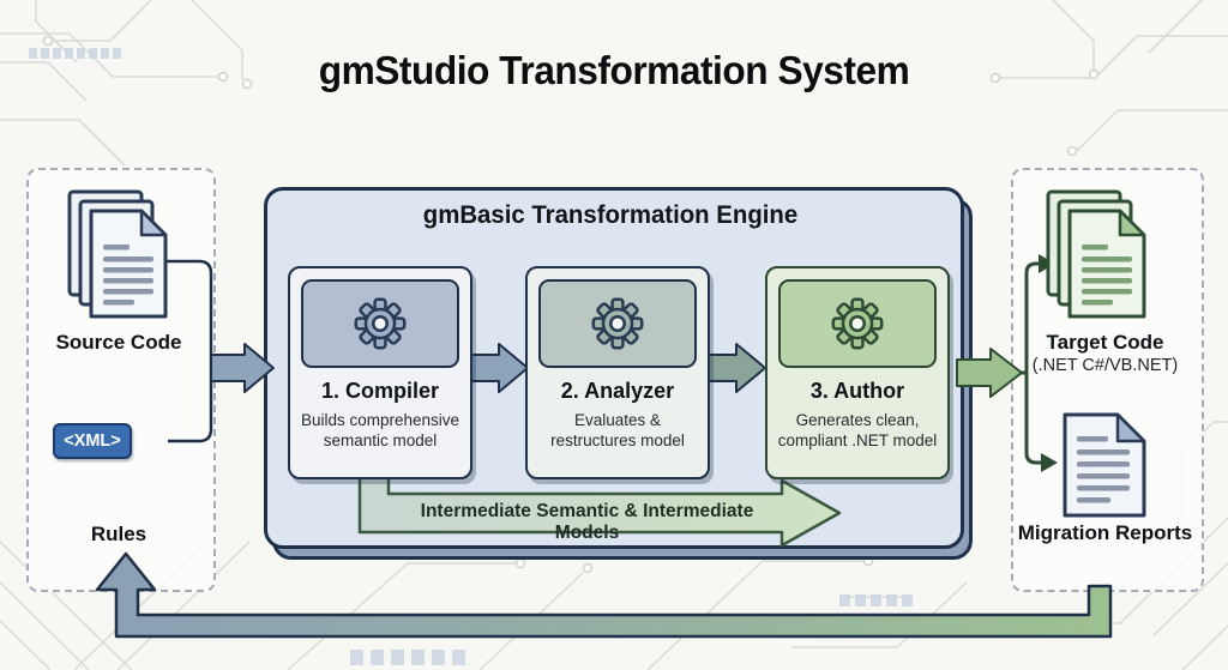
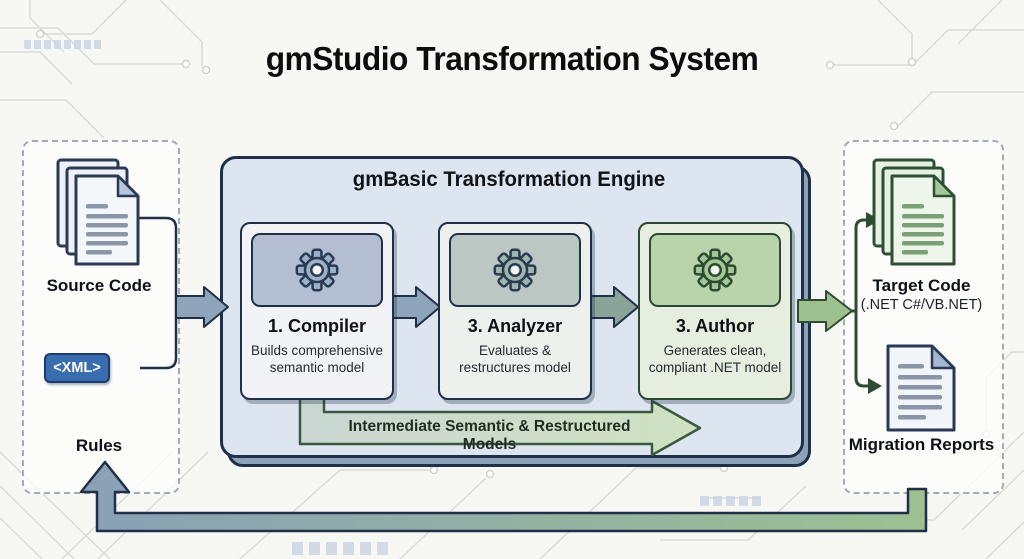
  gmStudio Transformation System
  gmBasic Transformation Engine
  1. Compiler
  Builds comprehensive semantic model
- 2. Analyzer
+ 3. Analyzer
  Evaluates & restructures model
  3. Author
  Generates clean, compliant .NET model
- Intermediate Semantic & Intermediate Models
+ Intermediate Semantic & Restructured Models
  Source Code
  <XML>
  Rules
  Target Code
  (.NET C#/VB.NET)
  Migration Reports
